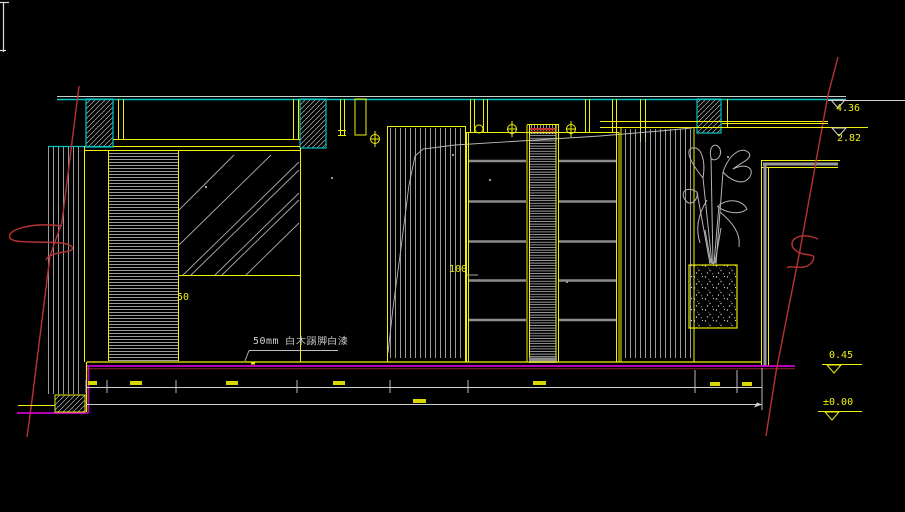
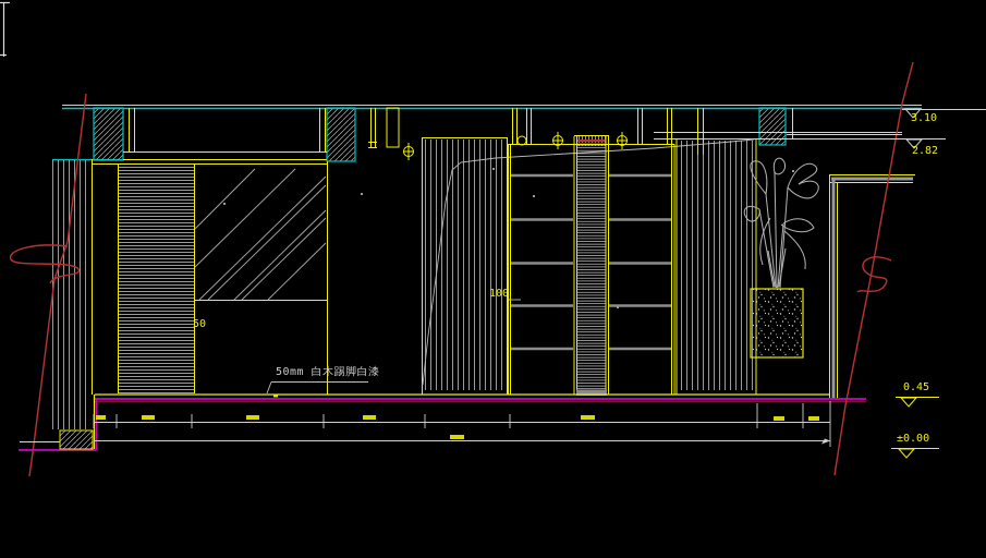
- 4.36
+ 3.10
  2.82
  0.45
  ±0.00
  50
  100
  50mm 白木踢脚白漆
